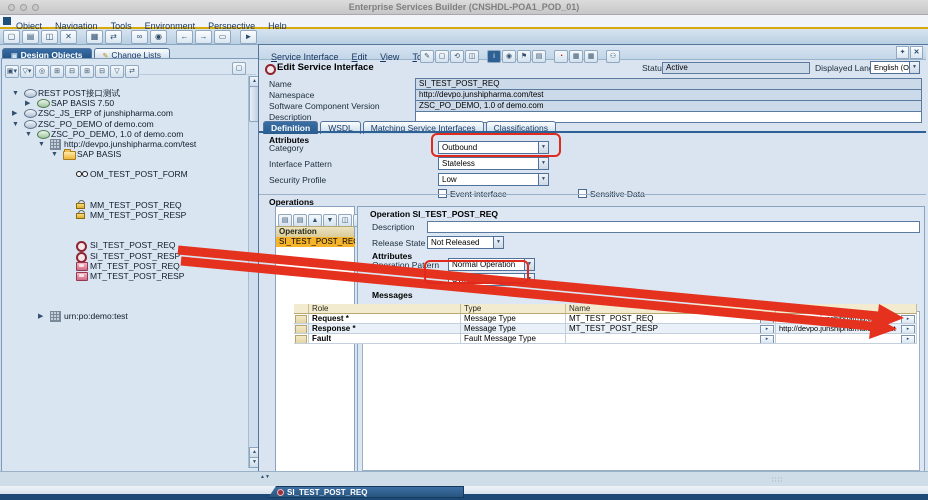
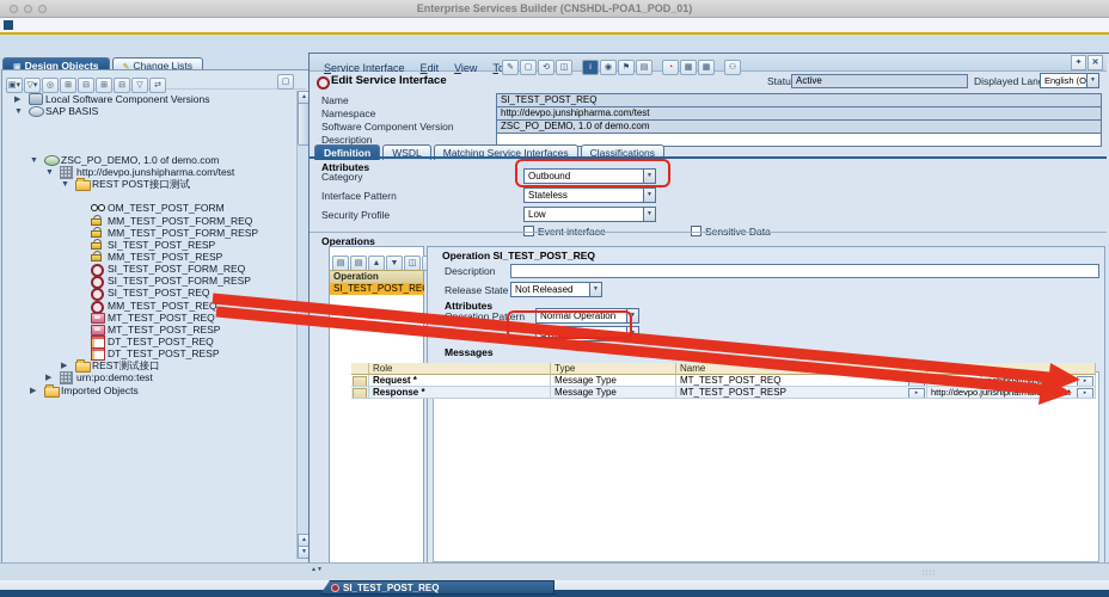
  Enterprise Services Builder (CNSHDL-POA1_POD_01)
- Object Navigation Tools Environment Perspective Help
- ▢ ▤ ◫ ✕ ▦ ⇄ ∞ ◉ ← → ▭ ►
  Design Objects Change Lists
+ Local Software Component Versions
- REST POST接口测试
+ SAP BASIS
- SAP BASIS 7.50
- ZSC_JS_ERP of junshipharma.com
- ZSC_PO_DEMO of demo.com
  ZSC_PO_DEMO, 1.0 of demo.com
  http://devpo.junshipharma.com/test
- SAP BASIS
+ REST POST接口测试
  OM_TEST_POST_FORM
+ MM_TEST_POST_FORM_REQ
+ MM_TEST_POST_FORM_RESP
- MM_TEST_POST_REQ
+ SI_TEST_POST_RESP
  MM_TEST_POST_RESP
+ SI_TEST_POST_FORM_REQ
+ SI_TEST_POST_FORM_RESP
  SI_TEST_POST_REQ
- SI_TEST_POST_RESP
+ MM_TEST_POST_REQ
  MT_TEST_POST_REQ
  MT_TEST_POST_RESP
+ DT_TEST_POST_REQ
+ DT_TEST_POST_RESP
+ REST测试接口
  urn:po:demo:test
+ Imported Objects
  Service Interface Edit View T
  Edit Service Interface
  Statu
  Active
  Displayed Lan
  English (O
  Name
  SI_TEST_POST_REQ
  Namespace
  http://devpo.junshipharma.com/test
  Software Component Version
  ZSC_PO_DEMO, 1.0 of demo.com
  Description
  Definition WSDL Matching Service Interfaces Classifications
  Attributes
  Category
  Outbound
  Interface Pattern
  Stateless
  Security Profile
  Low
  Operations
  Operation
  SI_TEST_POST_RE
  Operation SI_TEST_POST_REQ
  Description
  Release State
  Not Released
  Attributes
  eration Pattern
  Normal Operation
  Messages
  Role
  Type
  Name
  Request *
  Message Type
  MT_TEST_POST_REQ
  Response *
  Message Type
  MT_TEST_POST_RESP
- Fault
- Fault Message Type
  SI_TEST_POST_REQ
